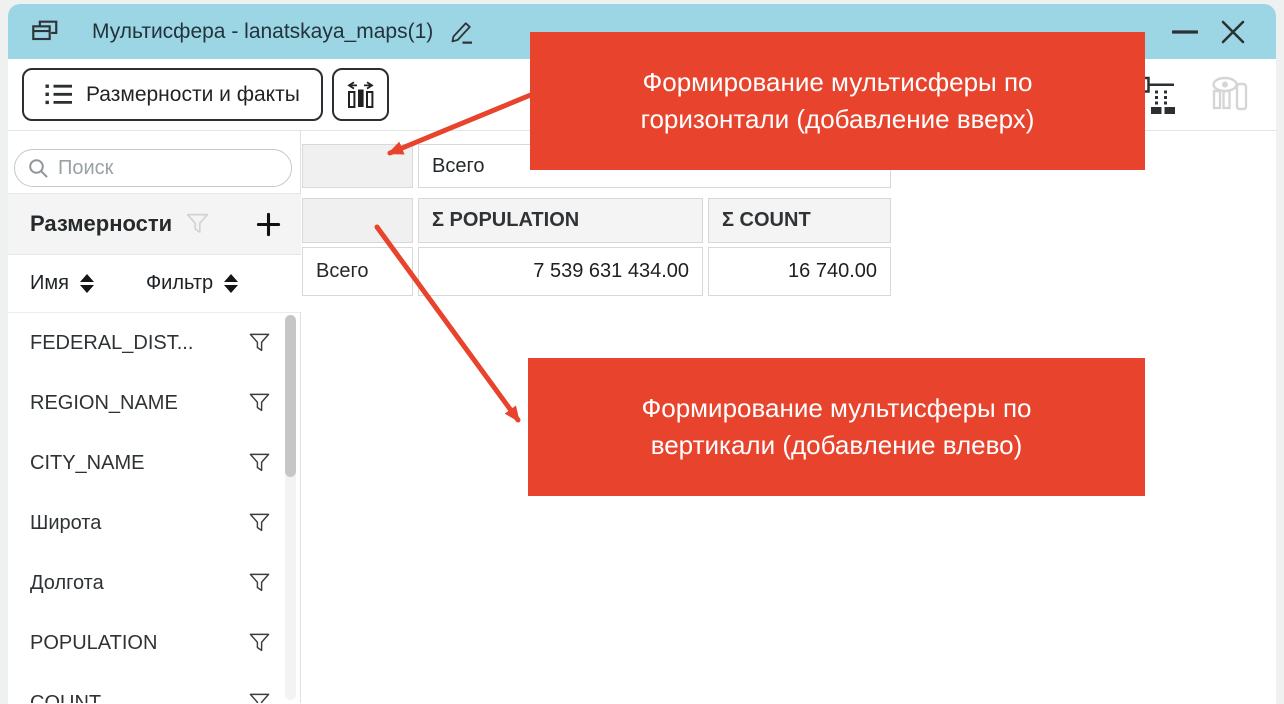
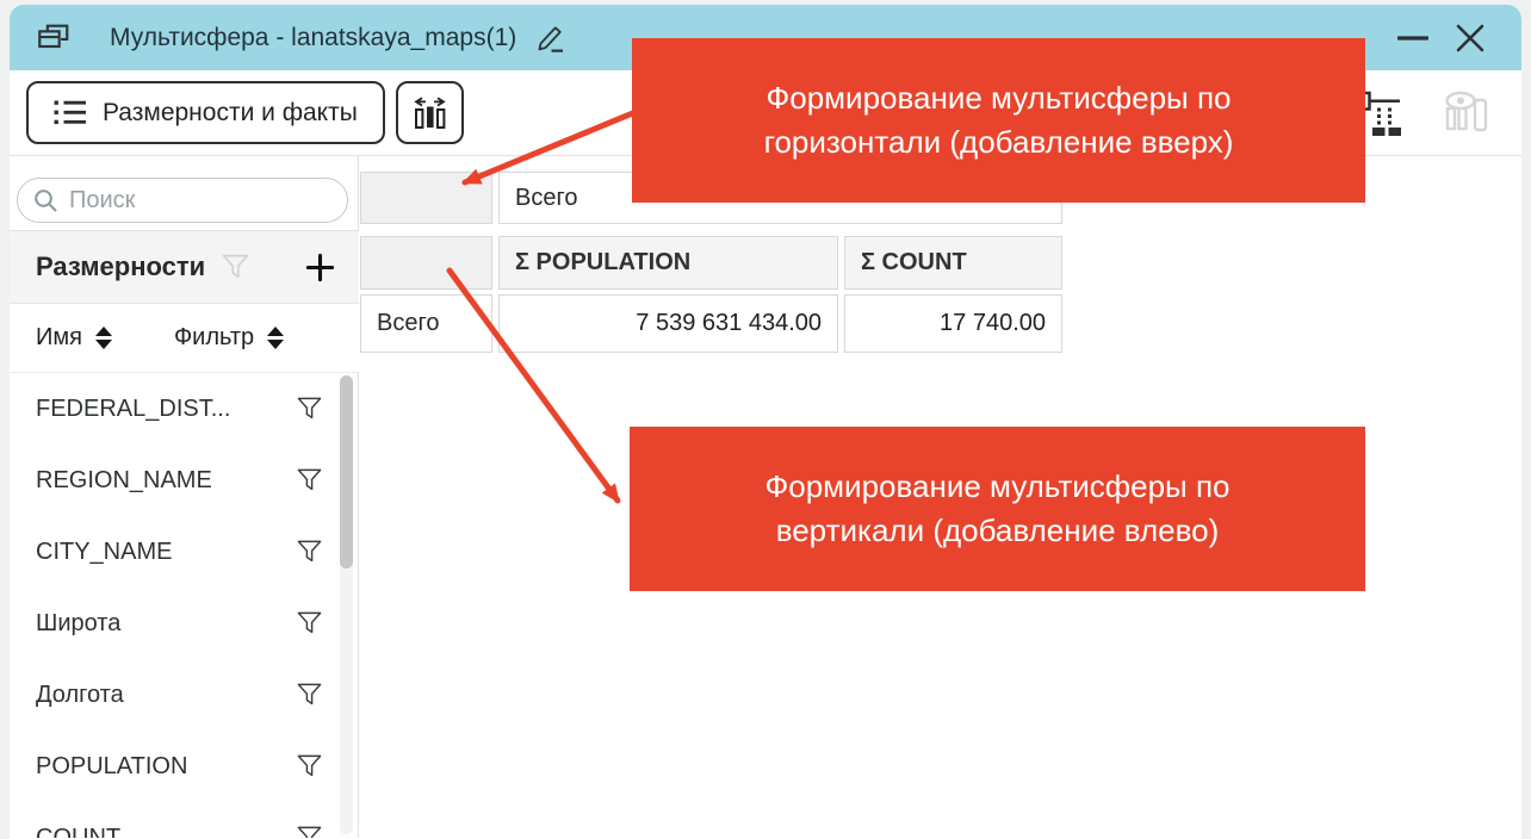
  Мультисфера - lanatskaya_maps(1)
  Размерности и факты
  Поиск
  Размерности
  Имя
  Фильтр
  FEDERAL_DIST...
  REGION_NAME
  CITY_NAME
  Широта
  Долгота
  POPULATION
  COUNT
  Всего
  Σ POPULATION
  Σ COUNT
  Всего
  7 539 631 434.00
- 16 740.00
+ 17 740.00
  Формирование мультисферы по
  горизонтали (добавление вверх)
  Формирование мультисферы по
  вертикали (добавление влево)
